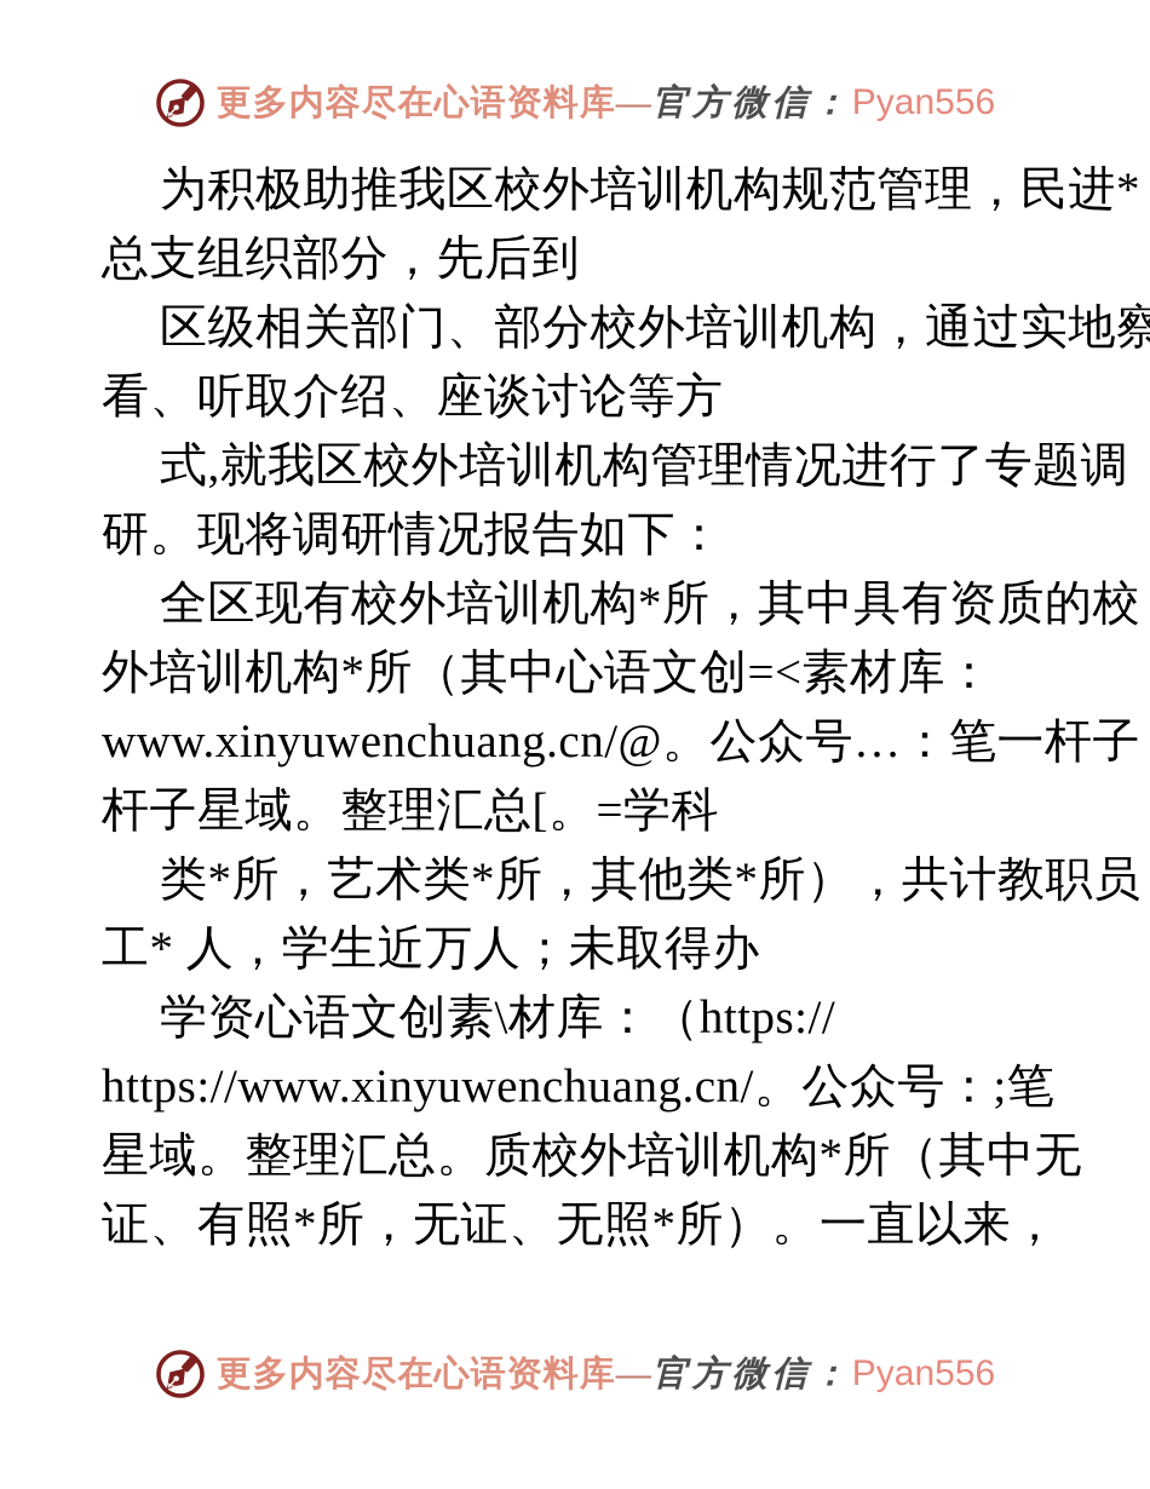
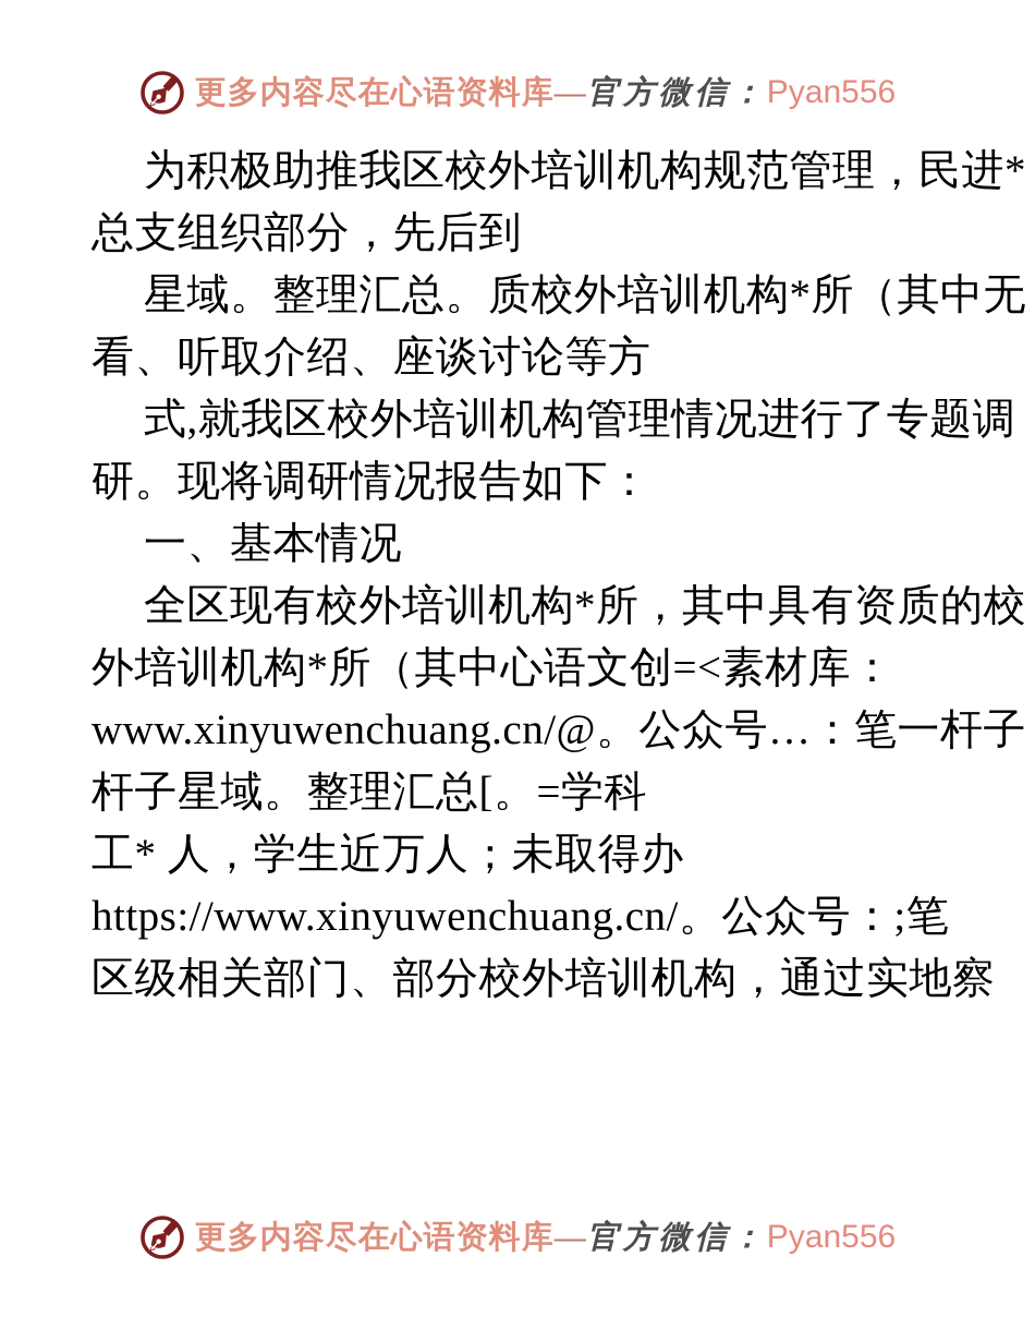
  更多内容尽在心语资料库—官方微信：Pyan556
  为积极助推我区校外培训机构规范管理，民进*
  总支组织部分，先后到
- 区级相关部门、部分校外培训机构，通过实地察
+ 星域。整理汇总。质校外培训机构*所（其中无
  看、听取介绍、座谈讨论等方
  式,就我区校外培训机构管理情况进行了专题调
  研。现将调研情况报告如下：
+ 一、基本情况
  全区现有校外培训机构*所，其中具有资质的校
  外培训机构*所（其中心语文创=<素材库：
  www.xinyuwenchuang.cn/@。公众号…：笔一杆子
  杆子星域。整理汇总[。=学科
- 类*所，艺术类*所，其他类*所），共计教职员
  工* 人，学生近万人；未取得办
- 学资心语文创素\材库：（https://
  https://www.xinyuwenchuang.cn/。公众号：;笔
- 星域。整理汇总。质校外培训机构*所（其中无
+ 区级相关部门、部分校外培训机构，通过实地察
- 证、有照*所，无证、无照*所）。一直以来，
  更多内容尽在心语资料库—官方微信：Pyan556
